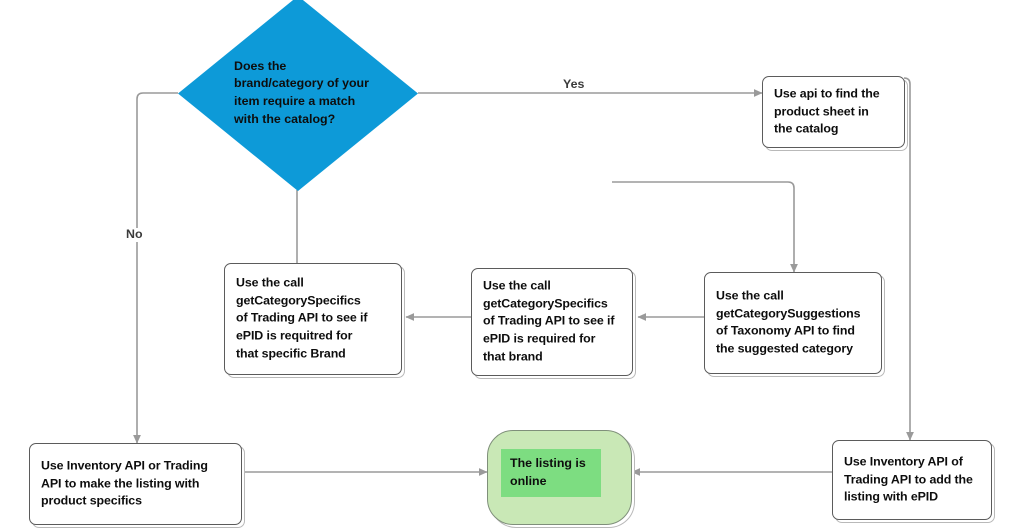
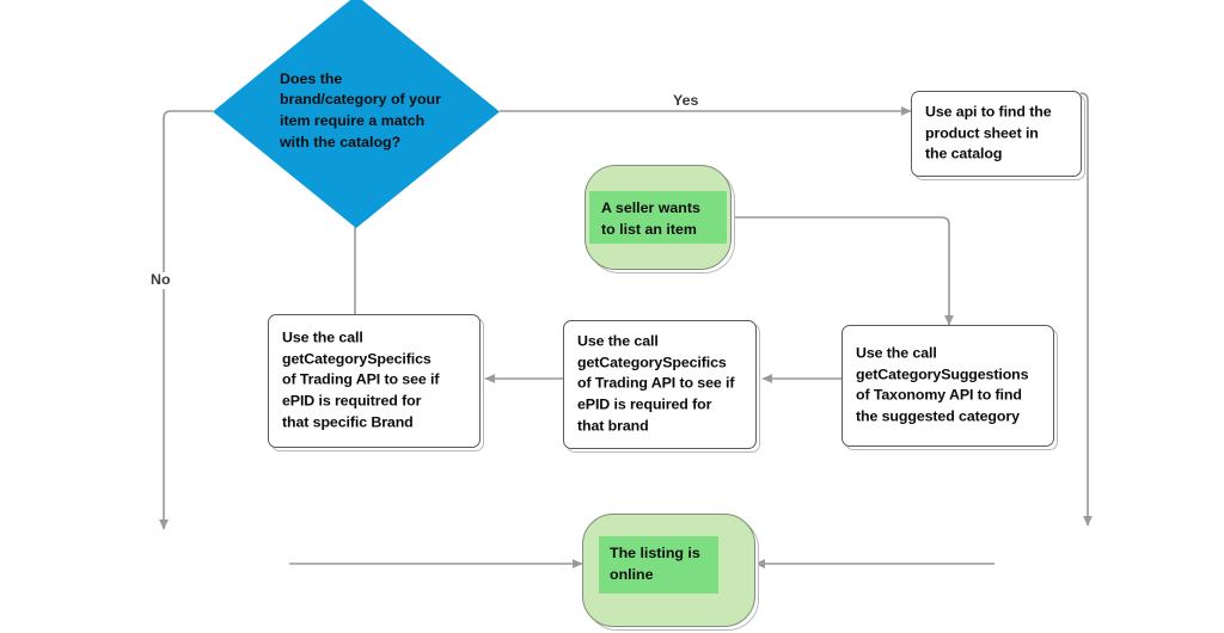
  Does the
  brand/category of your
  item require a match
  with the catalog?
  Use api to find the
  product sheet in
  the catalog
+ A seller wants
+ to list an item
  Use the call
  getCategorySpecifics
  of Trading API to see if
  ePID is requitred for
  that specific Brand
  Use the call
  getCategorySpecifics
  of Trading API to see if
  ePID is required for
  that brand
  Use the call
  getCategorySuggestions
  of Taxonomy API to find
  the suggested category
- Use Inventory API or Trading
- API to make the listing with
- product specifics
- Use Inventory API of
- Trading API to add the
- listing with ePID
  The listing is
  online
  Yes
  No
